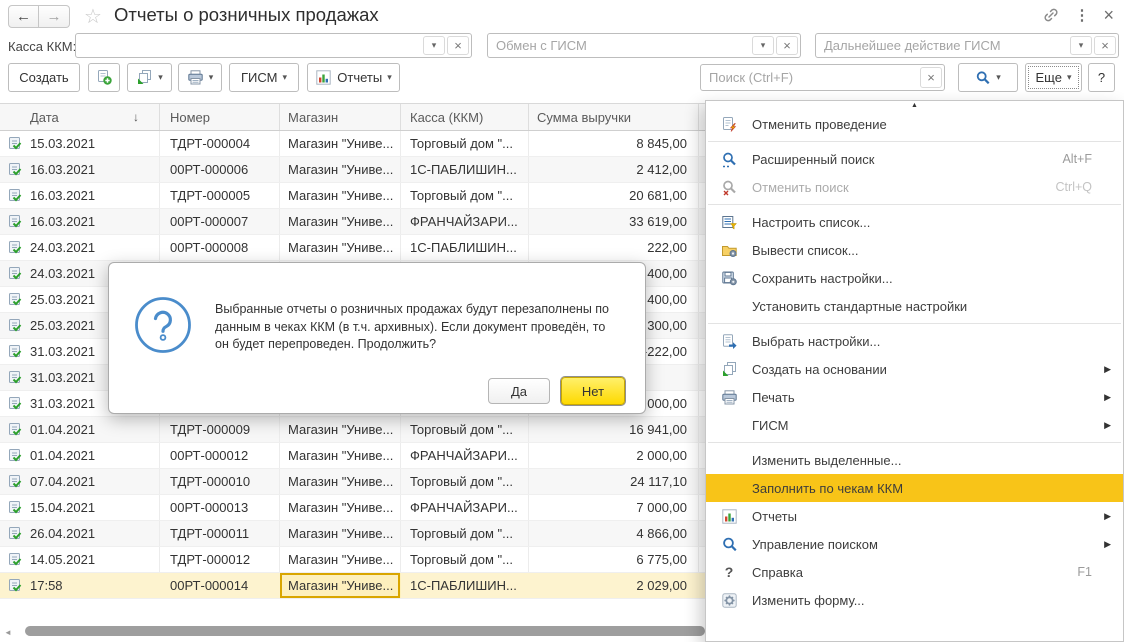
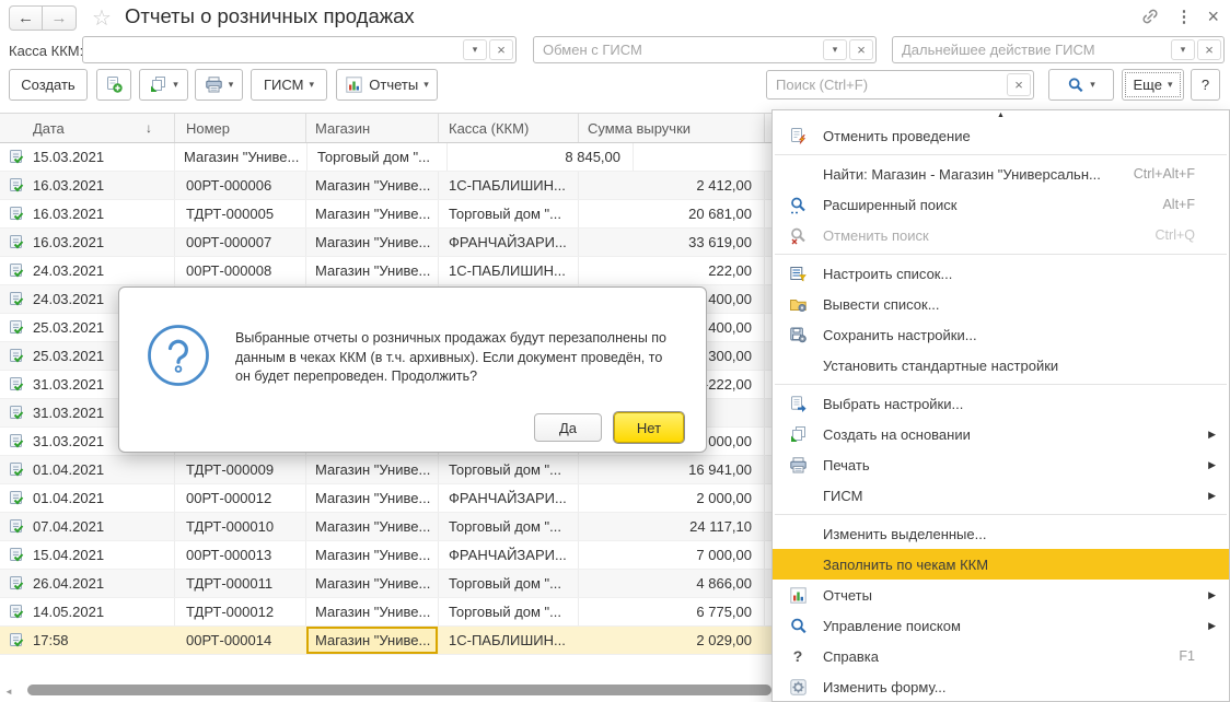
  ←
  →
  ☆
  Отчеты о розничных продажах
  ⋮
  ×
  Касса ККМ
  ▾
  ×
  Обмен с ГИСМ
  ▾
  ×
  Дальнейшее действие ГИСМ
  ▾
  ×
  Создать
  ▾
  ▾
  ГИСМ
  ▾
  Отчеты
  ▾
  Поиск (Ctrl+F)
  ×
  ▾
  Еще
  ▾
  ?
  Дата
  ↓
  Номер
  Магазин
  Касса (ККМ)
  Сумма выручки
  15.03.2021
- ТДРТ-000004
  Магазин "Униве...
  Торговый дом "...
  8 845,00
  16.03.2021
  00РТ-000006
  Магазин "Униве...
  1С-ПАБЛИШИН...
  2 412,00
  16.03.2021
  ТДРТ-000005
  Магазин "Униве...
  Торговый дом "...
  20 681,00
  16.03.2021
  00РТ-000007
  Магазин "Униве...
  ФРАНЧАЙЗАРИ...
  33 619,00
  24.03.2021
  00РТ-000008
  Магазин "Униве...
  1С-ПАБЛИШИН...
  222,00
  24.03.2021
  400,00
  25.03.2021
  400,00
  25.03.2021
  300,00
  31.03.2021
  222,00
  31.03.2021
  31.03.2021
  000,00
  01.04.2021
  ТДРТ-000009
  Магазин "Униве...
  Торговый дом "...
  16 941,00
  01.04.2021
  00РТ-000012
  Магазин "Униве...
  ФРАНЧАЙЗАРИ...
  2 000,00
  07.04.2021
  ТДРТ-000010
  Магазин "Униве...
  Торговый дом "...
  24 117,10
  15.04.2021
  00РТ-000013
  Магазин "Униве...
  ФРАНЧАЙЗАРИ...
  7 000,00
  26.04.2021
  ТДРТ-000011
  Магазин "Униве...
  Торговый дом "...
  4 866,00
  14.05.2021
  ТДРТ-000012
  Магазин "Униве...
  Торговый дом "...
  6 775,00
  17:58
  00РТ-000014
  Магазин "Униве...
  1С-ПАБЛИШИН...
  2 029,00
  ◄
  Выбранные отчеты о розничных продажах будут перезаполнены по
  данным в чеках ККМ (в т.ч. архивных). Если документ проведён, то
  он будет перепроведен. Продолжить?
  Да
  Нет
  Отменить проведение
+ Найти: Магазин - Магазин "Универсальн...
+ Ctrl+Alt+F
  Расширенный поиск
  Alt+F
  Отменить поиск
  Ctrl+Q
  Настроить список...
  Вывести список...
  Сохранить настройки...
  Установить стандартные настройки
  Выбрать настройки...
  Создать на основании
  ▶
  Печать
  ▶
  ГИСМ
  ▶
  Изменить выделенные...
  Заполнить по чекам ККМ
  Отчеты
  ▶
  Управление поиском
  ▶
  ?
  Справка
  F1
  Изменить форму...
